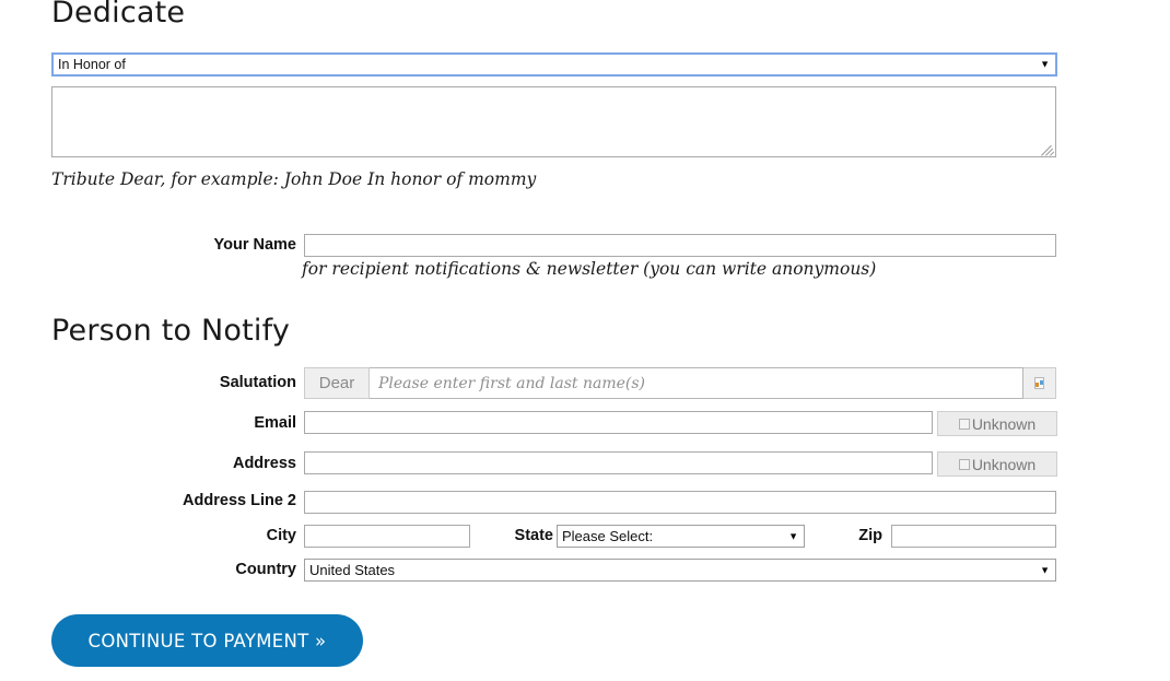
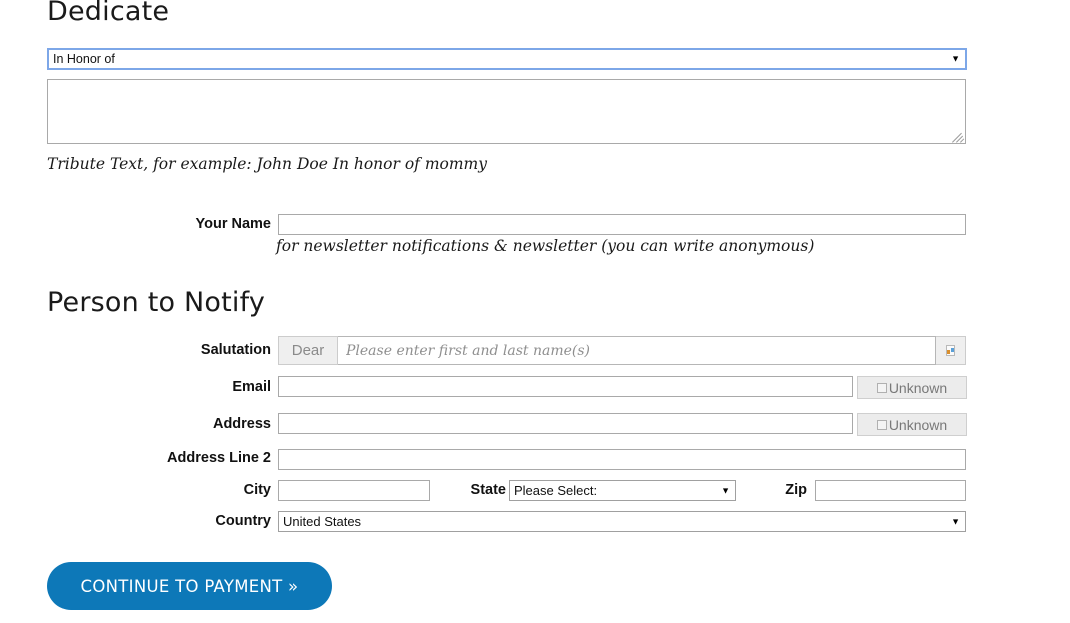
  Dedicate
  In Honor of
  ▼
- Tribute Dear, for example: John Doe In honor of mommy
+ Tribute Text, for example: John Doe In honor of mommy
  Your Name
- for recipient notifications & newsletter (you can write anonymous)
+ for newsletter notifications & newsletter (you can write anonymous)
  Person to Notify
  Salutation
  Dear
  Please enter first and last name(s)
  Email
  Unknown
  Address
  Unknown
  Address Line 2
  City
  State
  Please Select:
  ▼
  Zip
  Country
  United States
  ▼
  CONTINUE TO PAYMENT »
